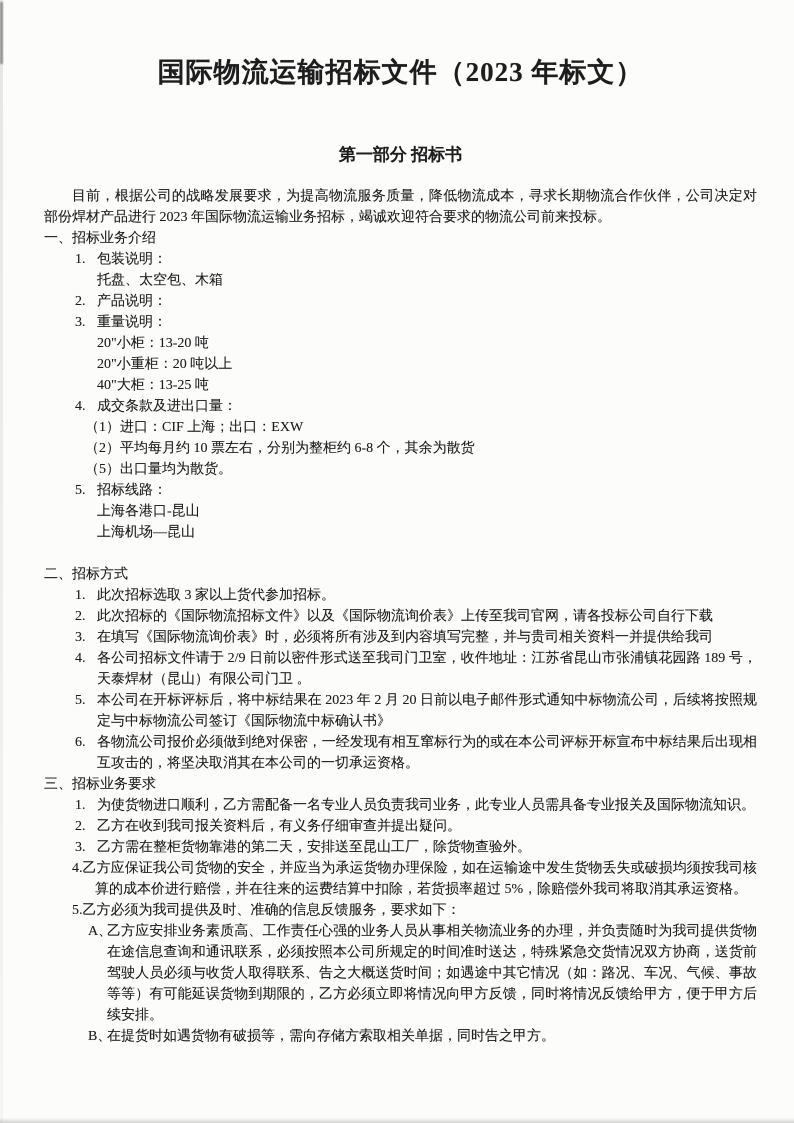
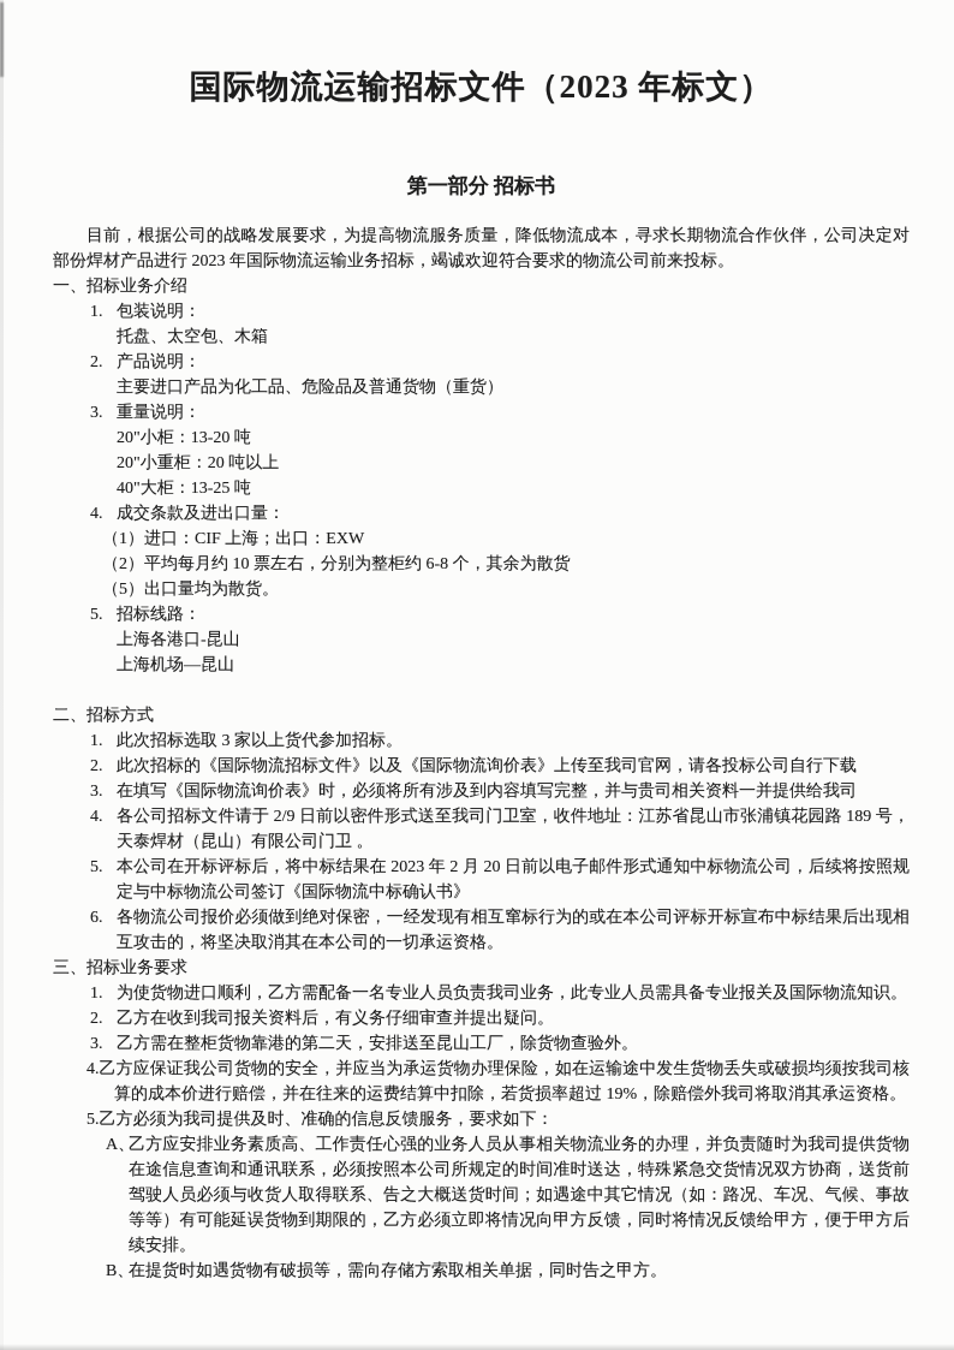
  国际物流运输招标文件（2023 年标文）
  第一部分 招标书
  目前，根据公司的战略发展要求，为提高物流服务质量，降低物流成本，寻求长期物流合作伙伴，公司决定对部份焊材产品进行 2023 年国际物流运输业务招标，竭诚欢迎符合要求的物流公司前来投标。
  一、招标业务介绍
  1.
  包装说明：
  托盘、太空包、木箱
  2.
  产品说明：
+ 主要进口产品为化工品、危险品及普通货物（重货）
  3.
  重量说明：
  20"小柜：13-20 吨
  20"小重柜：20 吨以上
  40"大柜：13-25 吨
  4.
  成交条款及进出口量：
  （1）进口：CIF 上海；出口：EXW
  （2）平均每月约 10 票左右，分别为整柜约 6-8 个，其余为散货
  （5）出口量均为散货。
  5.
  招标线路：
  上海各港口-昆山
  上海机场—昆山
  二、招标方式
  1.
  此次招标选取 3 家以上货代参加招标。
  2.
  此次招标的《国际物流招标文件》以及《国际物流询价表》上传至我司官网，请各投标公司自行下载
  3.
  在填写《国际物流询价表》时，必须将所有涉及到内容填写完整，并与贵司相关资料一并提供给我司
  4.
  各公司招标文件请于 2/9 日前以密件形式送至我司门卫室，收件地址：江苏省昆山市张浦镇花园路 189 号，天泰焊材（昆山）有限公司门卫 。
  5.
  本公司在开标评标后，将中标结果在 2023 年 2 月 20 日前以电子邮件形式通知中标物流公司，后续将按照规定与中标物流公司签订《国际物流中标确认书》
  6.
  各物流公司报价必须做到绝对保密，一经发现有相互窜标行为的或在本公司评标开标宣布中标结果后出现相互攻击的，将坚决取消其在本公司的一切承运资格。
  三、招标业务要求
  1.
  为使货物进口顺利，乙方需配备一名专业人员负责我司业务，此专业人员需具备专业报关及国际物流知识。
  2.
  乙方在收到我司报关资料后，有义务仔细审查并提出疑问。
  3.
  乙方需在整柜货物靠港的第二天，安排送至昆山工厂，除货物查验外。
- 4.乙方应保证我公司货物的安全，并应当为承运货物办理保险，如在运输途中发生货物丢失或破损均须按我司核算的成本价进行赔偿，并在往来的运费结算中扣除，若货损率超过 5%，除赔偿外我司将取消其承运资格。
+ 4.乙方应保证我公司货物的安全，并应当为承运货物办理保险，如在运输途中发生货物丢失或破损均须按我司核算的成本价进行赔偿，并在往来的运费结算中扣除，若货损率超过 19%，除赔偿外我司将取消其承运资格。
  5.乙方必须为我司提供及时、准确的信息反馈服务，要求如下：
  A、
  乙方应安排业务素质高、工作责任心强的业务人员从事相关物流业务的办理，并负责随时为我司提供货物在途信息查询和通讯联系，必须按照本公司所规定的时间准时送达，特殊紧急交货情况双方协商，送货前驾驶人员必须与收货人取得联系、告之大概送货时间；如遇途中其它情况（如：路况、车况、气候、事故等等）有可能延误货物到期限的，乙方必须立即将情况向甲方反馈，同时将情况反馈给甲方，便于甲方后续安排。
  B、
  在提货时如遇货物有破损等，需向存储方索取相关单据，同时告之甲方。
